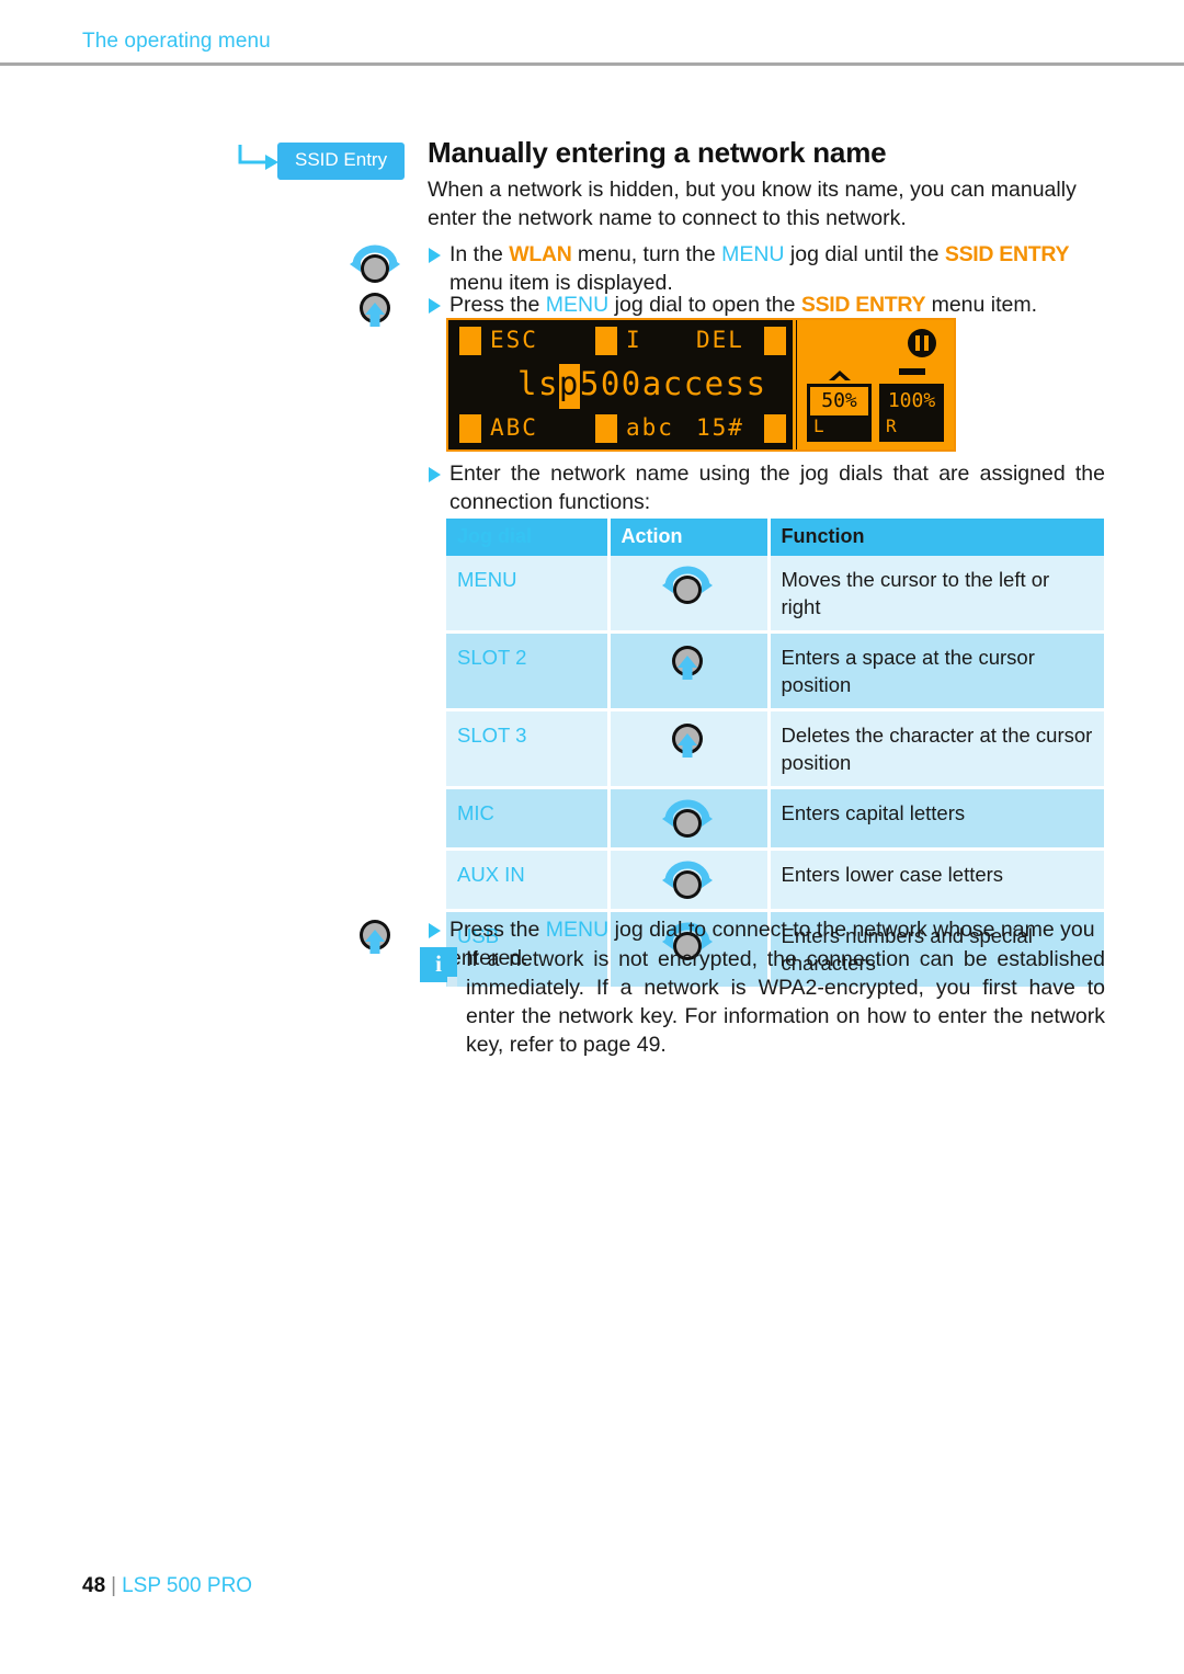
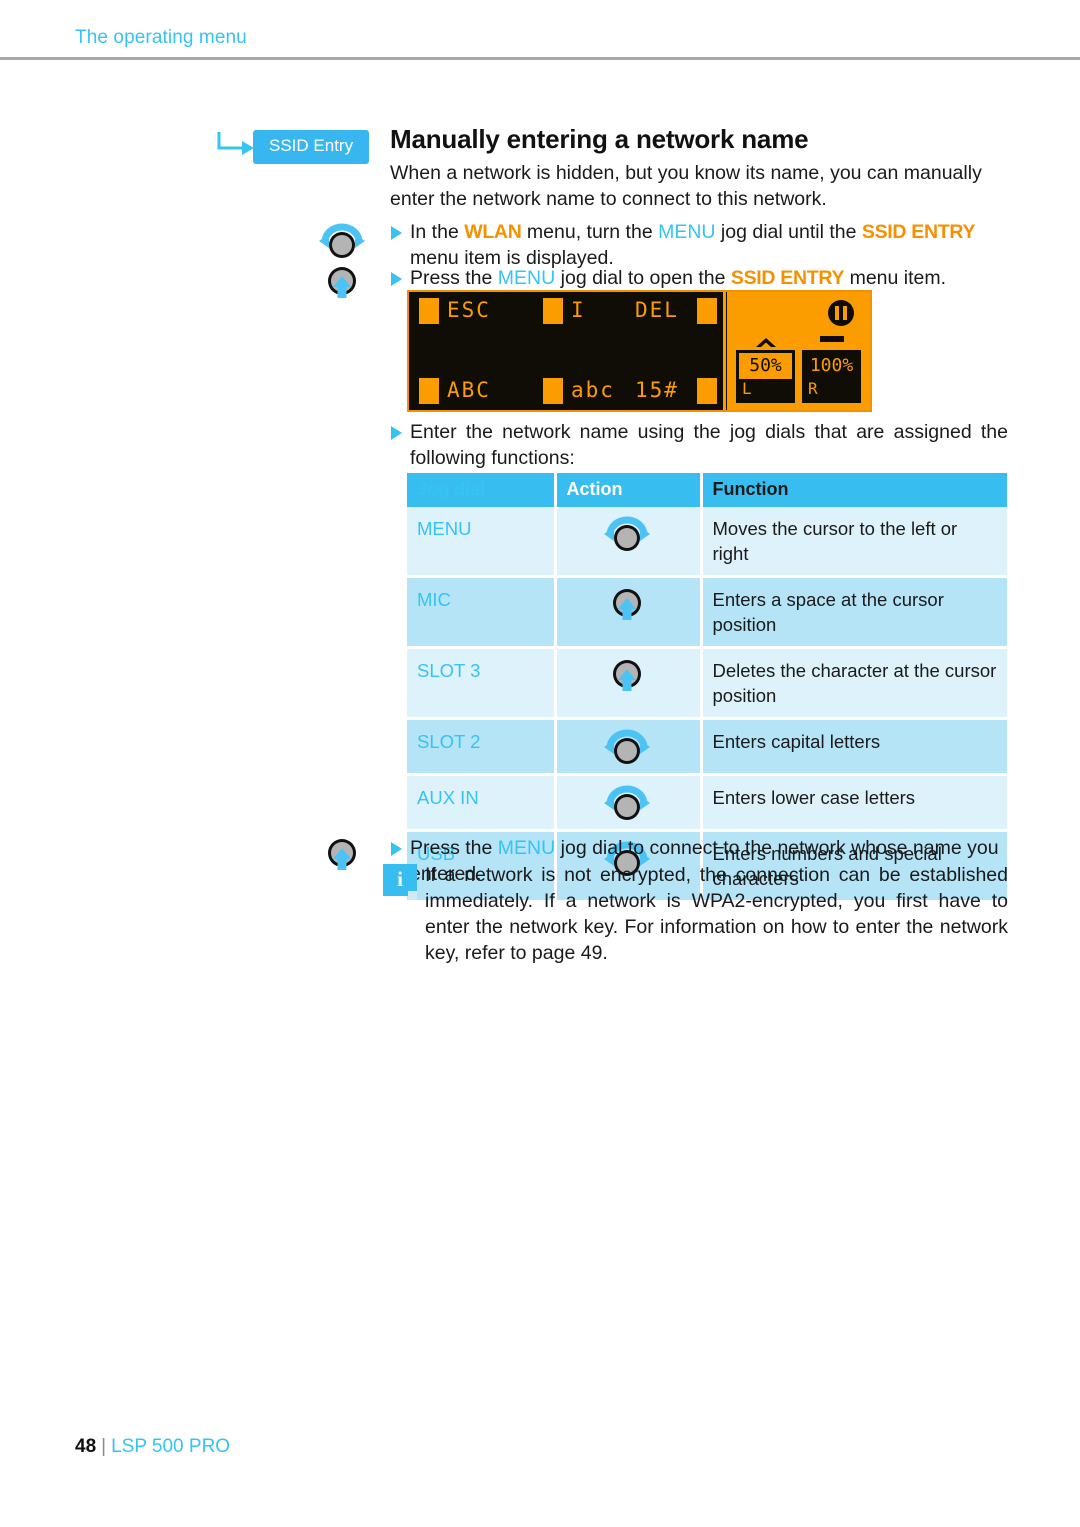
  The operating menu
  SSID Entry
  Manually entering a network name
  When a network is hidden, but you know its name, you can manually enter the network name to connect to this network.
  In the WLAN menu, turn the MENU jog dial until the SSID ENTRY menu item is displayed.
  Press the MENU jog dial to open the SSID ENTRY menu item.
  ESC
  I
  DEL
- lsp500access
  ABC
  abc
  15#
  50%
  L
  100%
  R
- Enter the network name using the jog dials that are assigned the connection functions:
+ Enter the network name using the jog dials that are assigned the following functions:
  MENU		Moves the cursor to the left or right
- SLOT 2		Enters a space at the cursor position
+ MIC		Enters a space at the cursor position
  SLOT 3		Deletes the character at the cursor position
- MIC		Enters capital letters
+ SLOT 2		Enters capital letters
  AUX IN		Enters lower case letters
  USB		Enters numbers and special characters
  Press the MENU jog dial to connect to the network whose name you ntered.
  i
  If a network is not encrypted, the connection can be established immediately. If a network is WPA2-encrypted, you first have to enter the network key. For information on how to enter the network key, refer to page 49.
  48 | LSP 500 PRO
